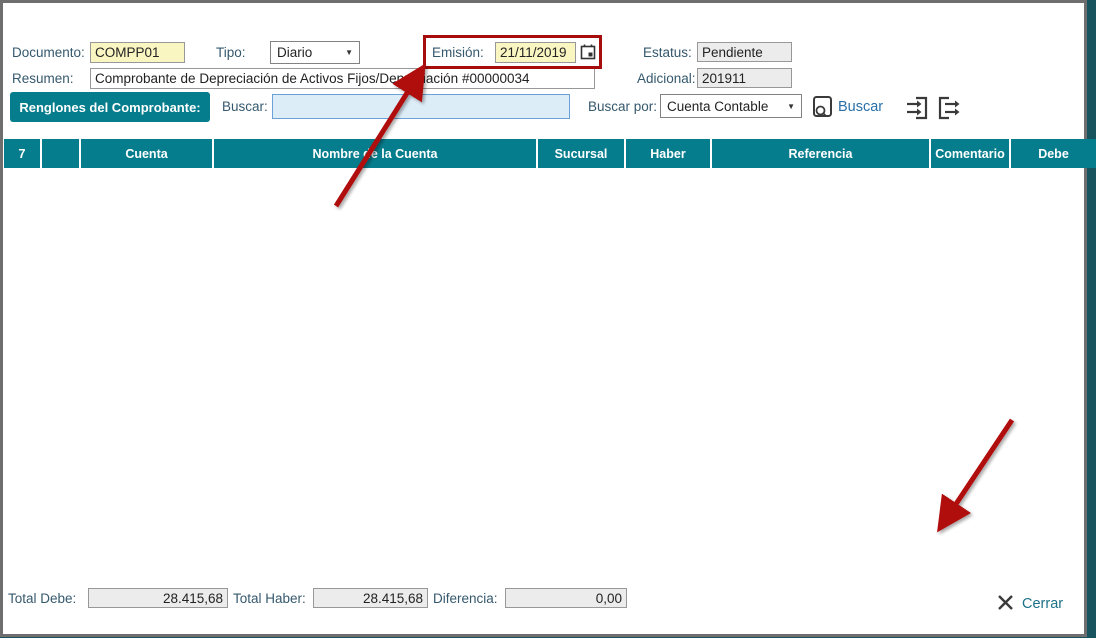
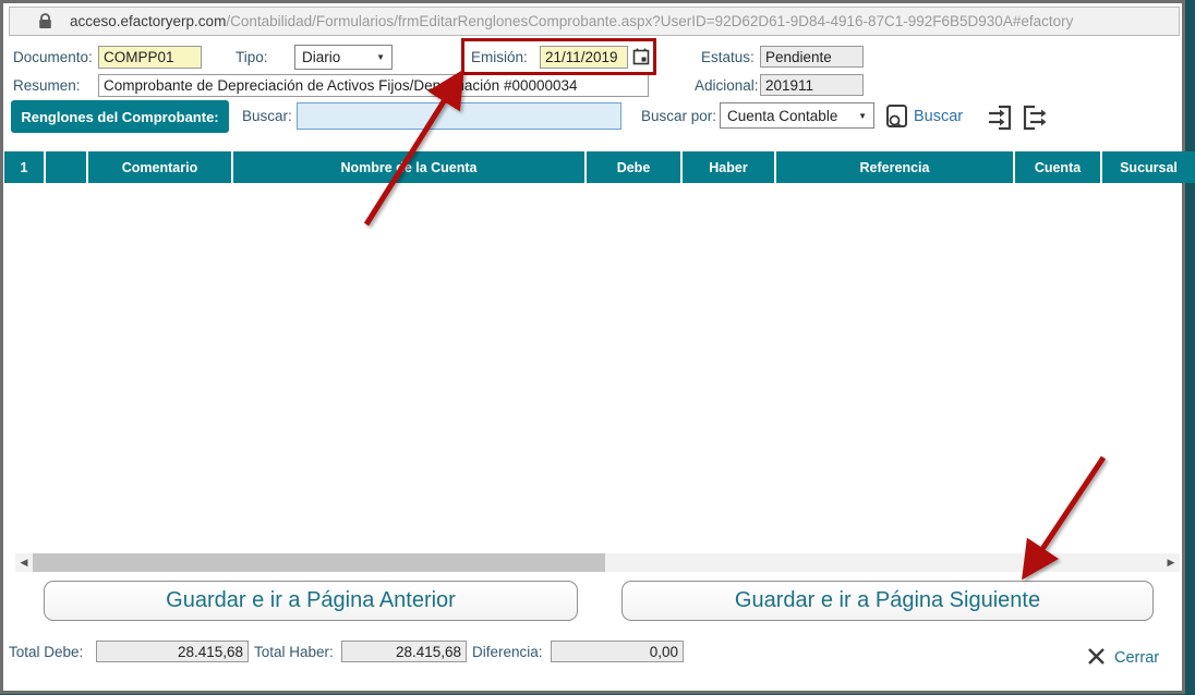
+ acceso.efactoryerp.com
+ /Contabilidad/Formularios/frmEditarRenglonesComprobante.aspx?UserID=92D62D61-9D84-4916-87C1-992F6B5D930A#efactory
  Documento:
  COMPP01
  Tipo:
  Diario
  ▼
  Emisión:
  21/11/2019
  Estatus:
  Pendiente
  Resumen:
  Comprobante de Depreciación de Activos Fijos/Depreciación #00000034
  Adicional:
  201911
  Renglones del Comprobante:
  Buscar:
  Buscar por:
  Cuenta Contable
  ▼
  Buscar
- 7
+ 1
- Cuenta
+ Comentario
  Nombree la Cuenta
- Sucursal
+ Debe
  Haber
  Referencia
- Comentario
+ Cuenta
- Debe
+ Sucursal
+ ◀
+ ▶
+ Guardar e ir a Página Anterior
+ Guardar e ir a Página Siguiente
  Total Debe:
  28.415,68
  Total Haber:
  28.415,68
  Diferencia:
  0,00
  Cerrar
